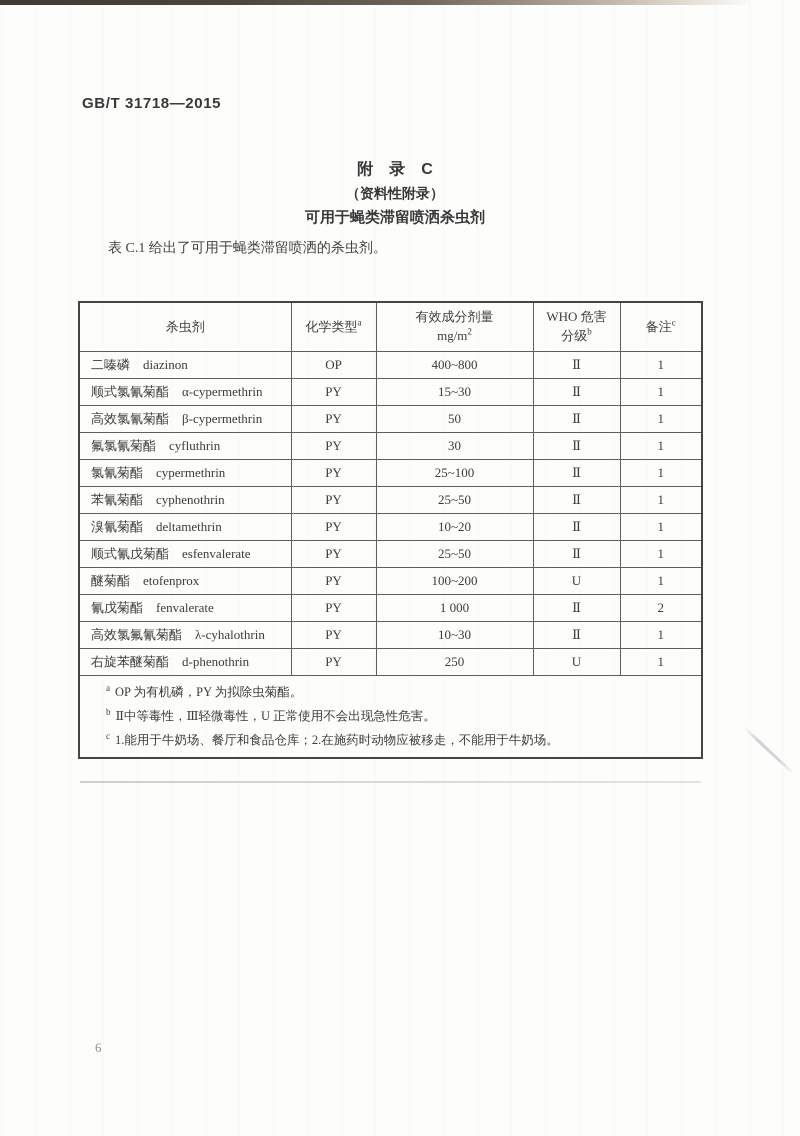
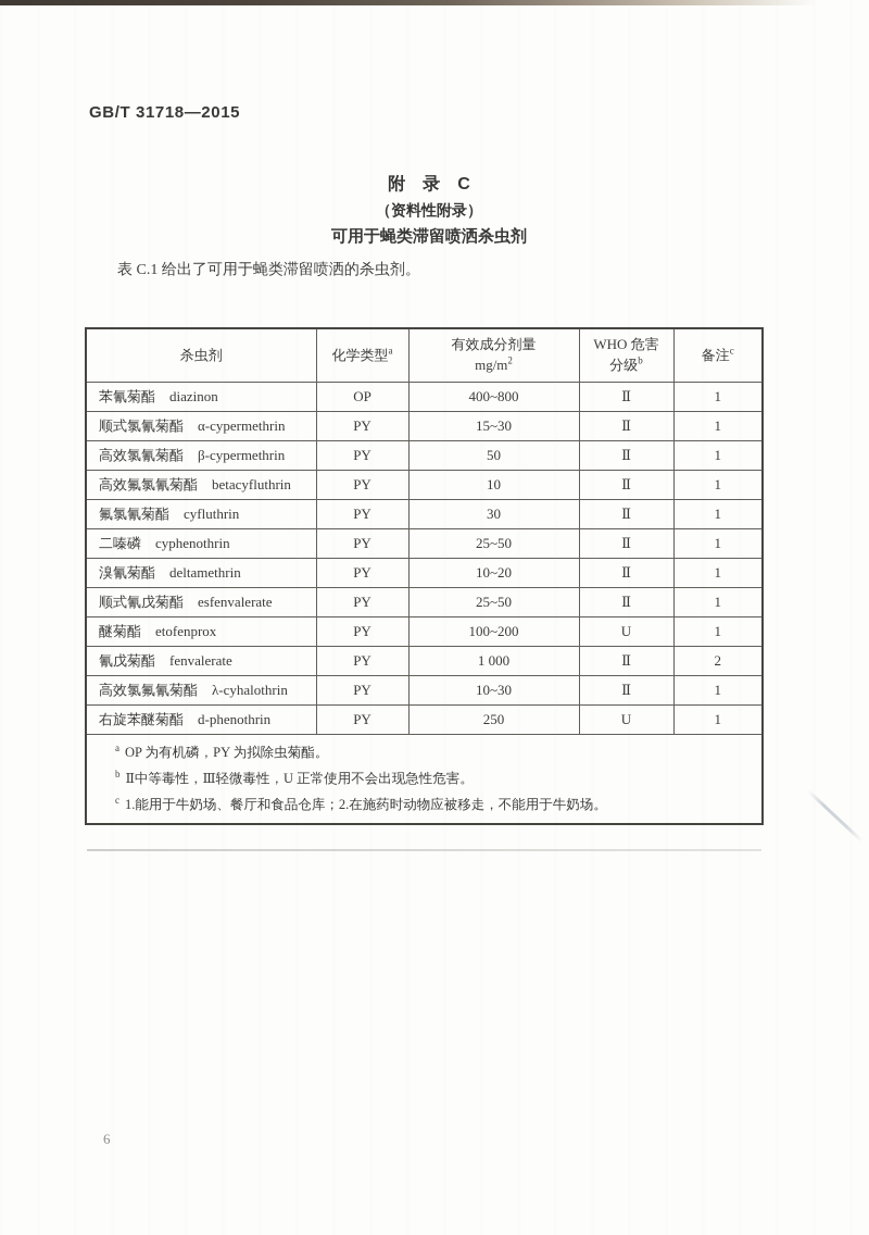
  GB/T 31718—2015
  附 录 C
  （资料性附录）
  可用于蝇类滞留喷洒杀虫剂
  表 C.1 给出了可用于蝇类滞留喷洒的杀虫剂。
  杀虫剂	化学类型a	有效成分剂量 mg/m2	WHO 危害 分级b	备注c
- 二嗪磷 diazinon	OP	400~800	Ⅱ	1
+ 苯氰菊酯 diazinon	OP	400~800	Ⅱ	1
  顺式氯氰菊酯 α-cypermethrin	PY	15~30	Ⅱ	1
  高效氯氰菊酯 β-cypermethrin	PY	50	Ⅱ	1
+ 高效氟氯氰菊酯 betacyfluthrin	PY	10	Ⅱ	1
  氟氯氰菊酯 cyfluthrin	PY	30	Ⅱ	1
- 氯氰菊酯 cypermethrin	PY	25~100	Ⅱ	1
- 苯氰菊酯 cyphenothrin	PY	25~50	Ⅱ	1
+ 二嗪磷 cyphenothrin	PY	25~50	Ⅱ	1
  溴氰菊酯 deltamethrin	PY	10~20	Ⅱ	1
  顺式氰戊菊酯 esfenvalerate	PY	25~50	Ⅱ	1
  醚菊酯 etofenprox	PY	100~200	U	1
  氰戊菊酯 fenvalerate	PY	1 000	Ⅱ	2
  高效氯氟氰菊酯 λ-cyhalothrin	PY	10~30	Ⅱ	1
  右旋苯醚菊酯 d-phenothrin	PY	250	U	1
  a OP 为有机磷，PY 为拟除虫菊酯。 b Ⅱ中等毒性，Ⅲ轻微毒性，U 正常使用不会出现急性危害。 c 1.能用于牛奶场、餐厅和食品仓库；2.在施药时动物应被移走，不能用于牛奶场。
  6
